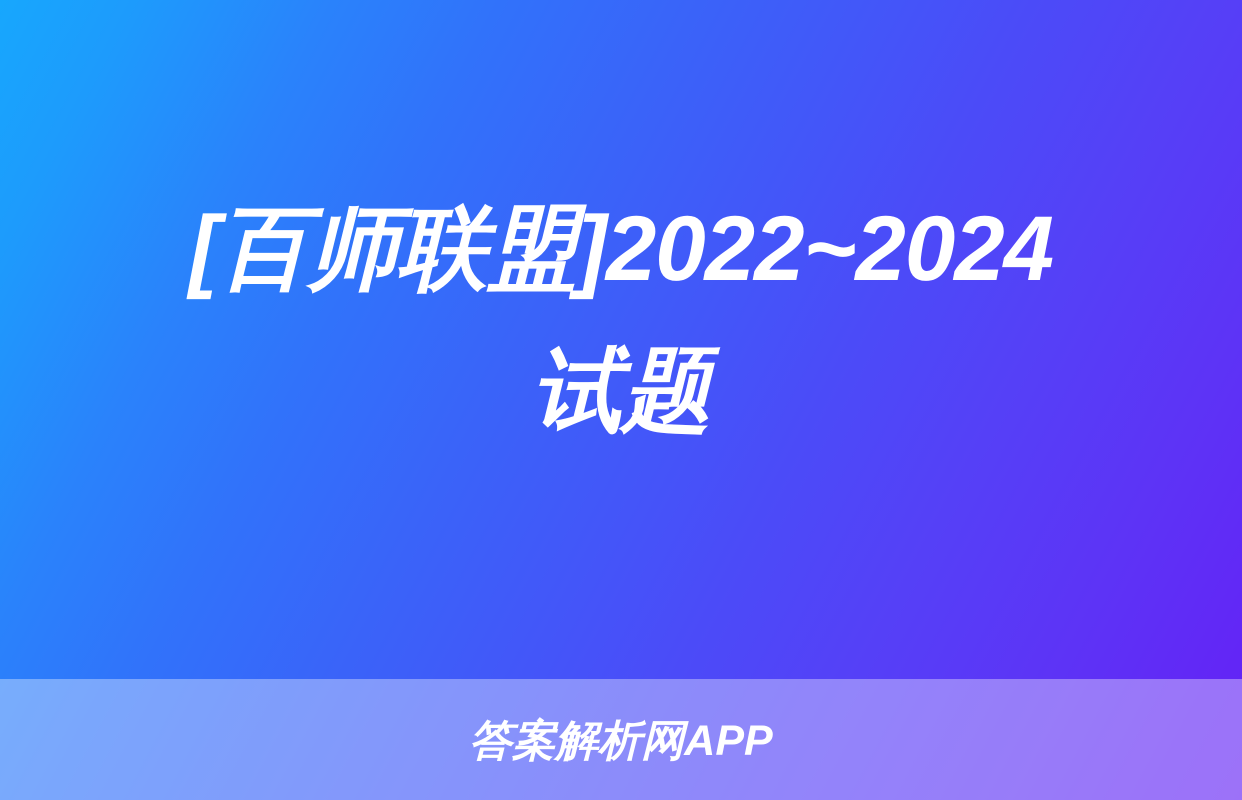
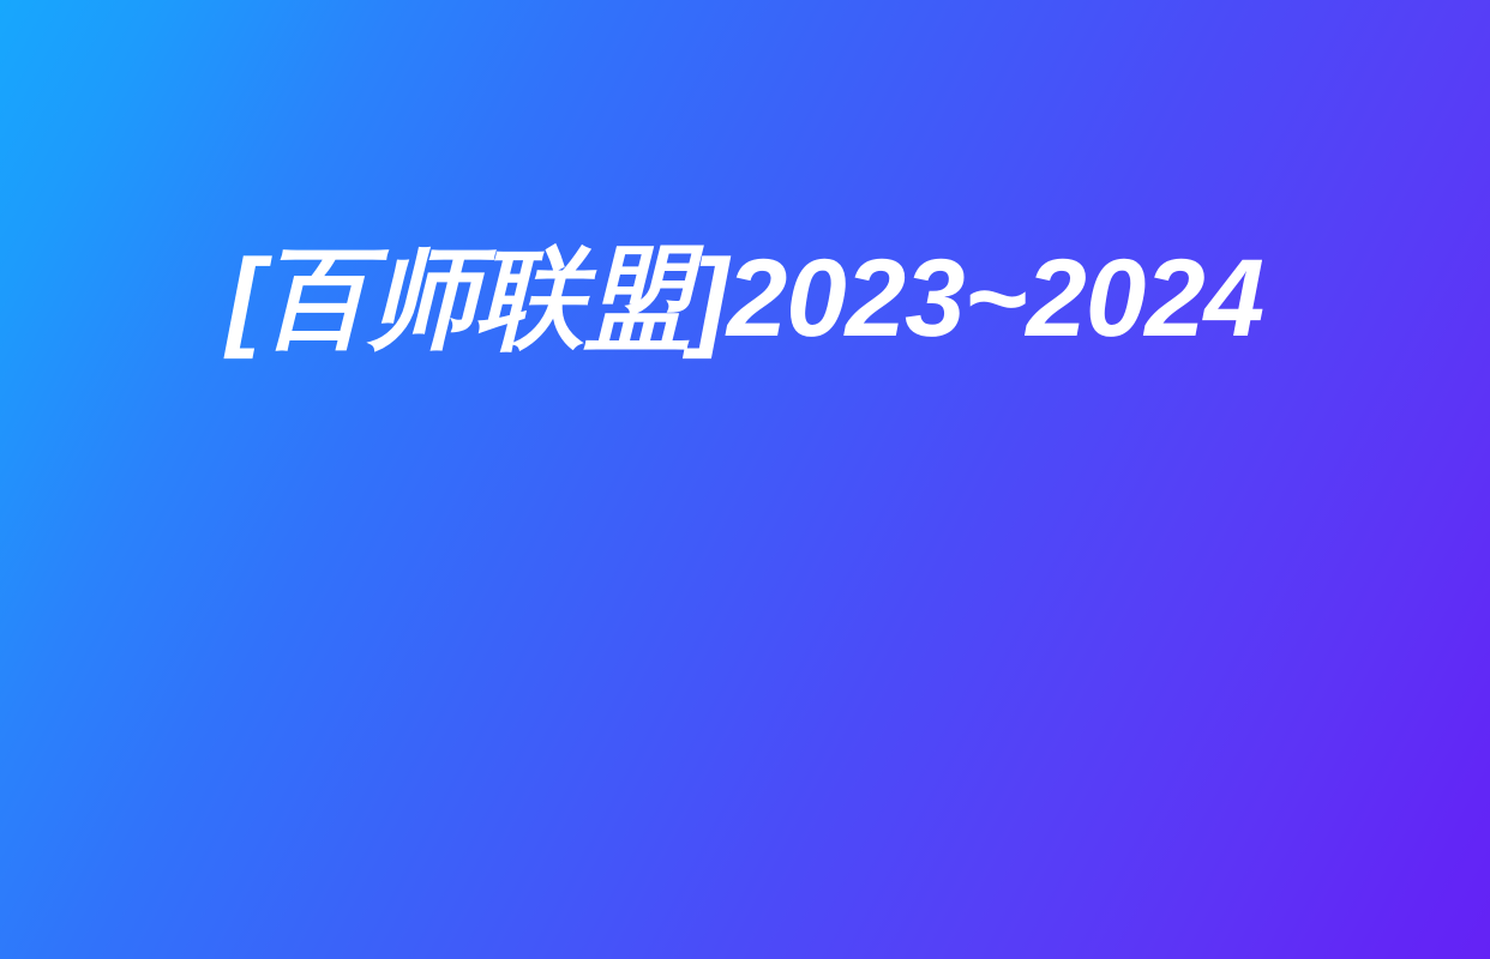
- [百师联盟]2022~2024
+ [百师联盟]2023~2024
- 试题
- 答案解析网APP
